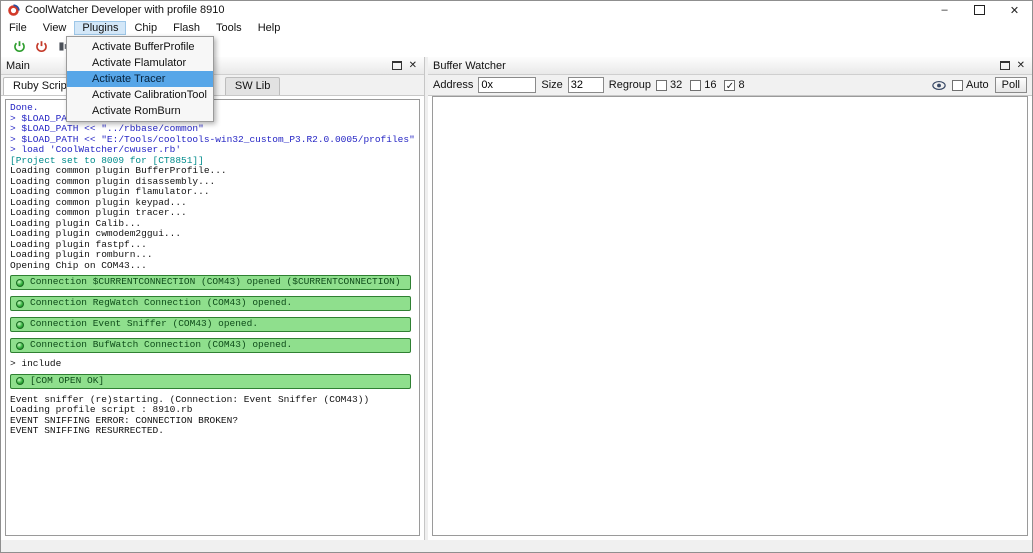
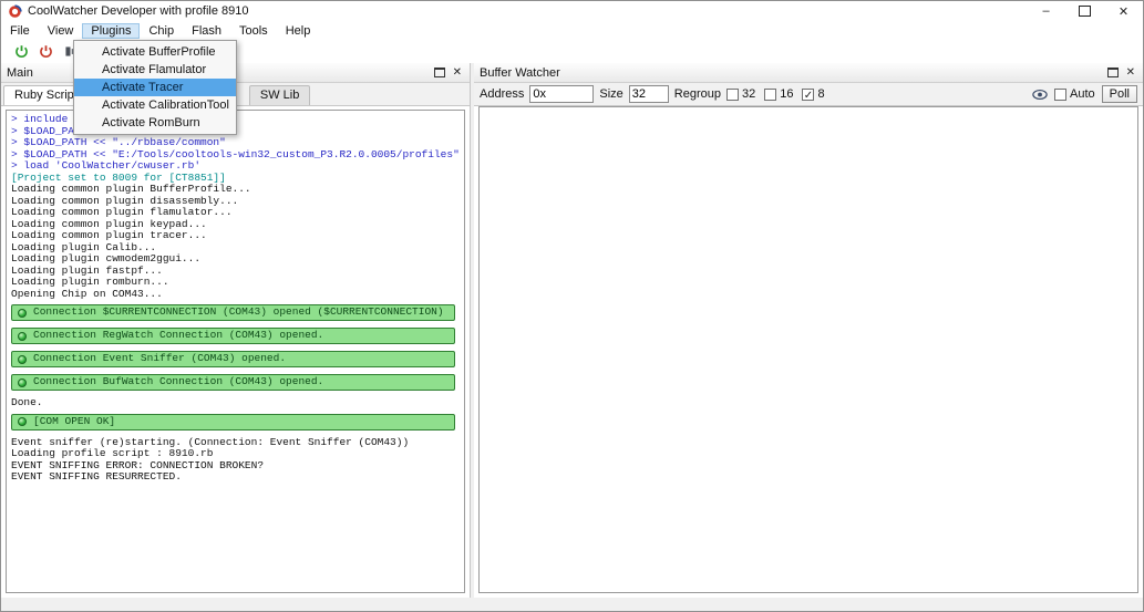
  CoolWatcher Developer with profile 8910
  –
  ✕
  File
  View
  Plugins
  Chip
  Flash
  Tools
  Help
  Main
  ✕
  Ruby Scrip
  SW Lib
- Done.
+ > include
  > $LOAD_PA
  > $LOAD_PATH << "../rbbase/common"
  > $LOAD_PATH << "E:/Tools/cooltools-win32_custom_P3.R2.0.0005/profiles"
  > load 'CoolWatcher/cwuser.rb'
  [Project set to 8009 for [CT8851]]
  Loading common plugin BufferProfile...
  Loading common plugin disassembly...
  Loading common plugin flamulator...
  Loading common plugin keypad...
  Loading common plugin tracer...
  Loading plugin Calib...
  Loading plugin cwmodem2ggui...
  Loading plugin fastpf...
  Loading plugin romburn...
  Opening Chip on COM43...
  Connection $CURRENTCONNECTION (COM43) opened ($CURRENTCONNECTION)
  Connection RegWatch Connection (COM43) opened.
  Connection Event Sniffer (COM43) opened.
  Connection BufWatch Connection (COM43) opened.
- > include
+ Done.
  [COM OPEN OK]
  Event sniffer (re)starting. (Connection: Event Sniffer (COM43))
  Loading profile script : 8910.rb
  EVENT SNIFFING ERROR: CONNECTION BROKEN?
  EVENT SNIFFING RESURRECTED.
  Buffer Watcher
  ✕
  Address
  0x
  Size
  32
  Regroup
  32
  16
  ✓
  8
  Auto
  Poll
  Activate BufferProfile
  Activate Flamulator
  Activate Tracer
  Activate CalibrationTool
  Activate RomBurn
